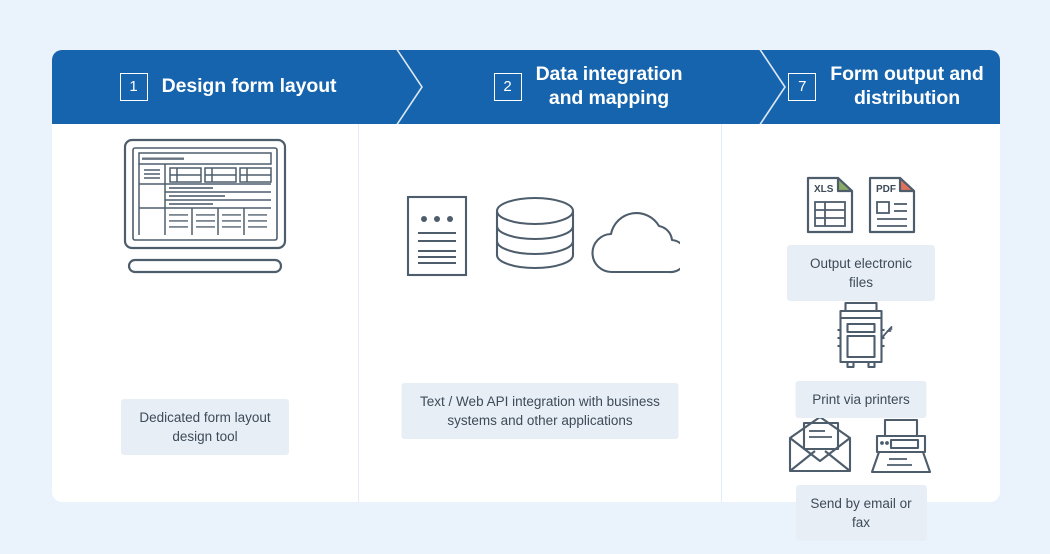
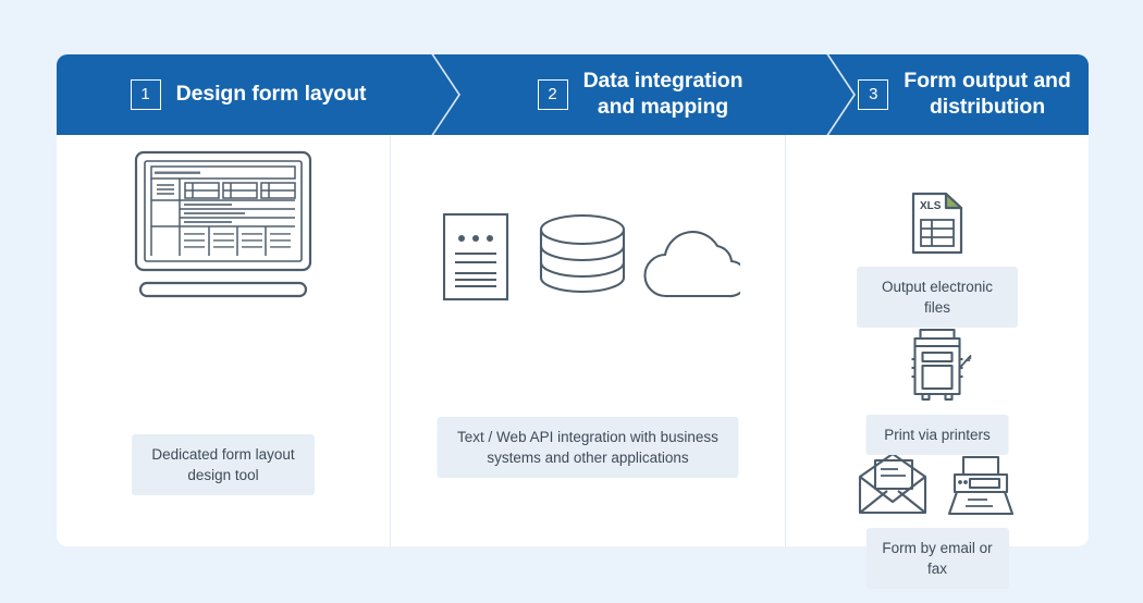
  1
  Design form layout
  2
  Data integration
  and mapping
- 7
+ 3
  Form output and
  distribution
  Dedicated form layout
  design tool
  Text / Web API integration with business
  systems and other applications
  XLS
- PDF
  Output electronic files
  Print via printers
- Send by email or fax
+ Form by email or fax
